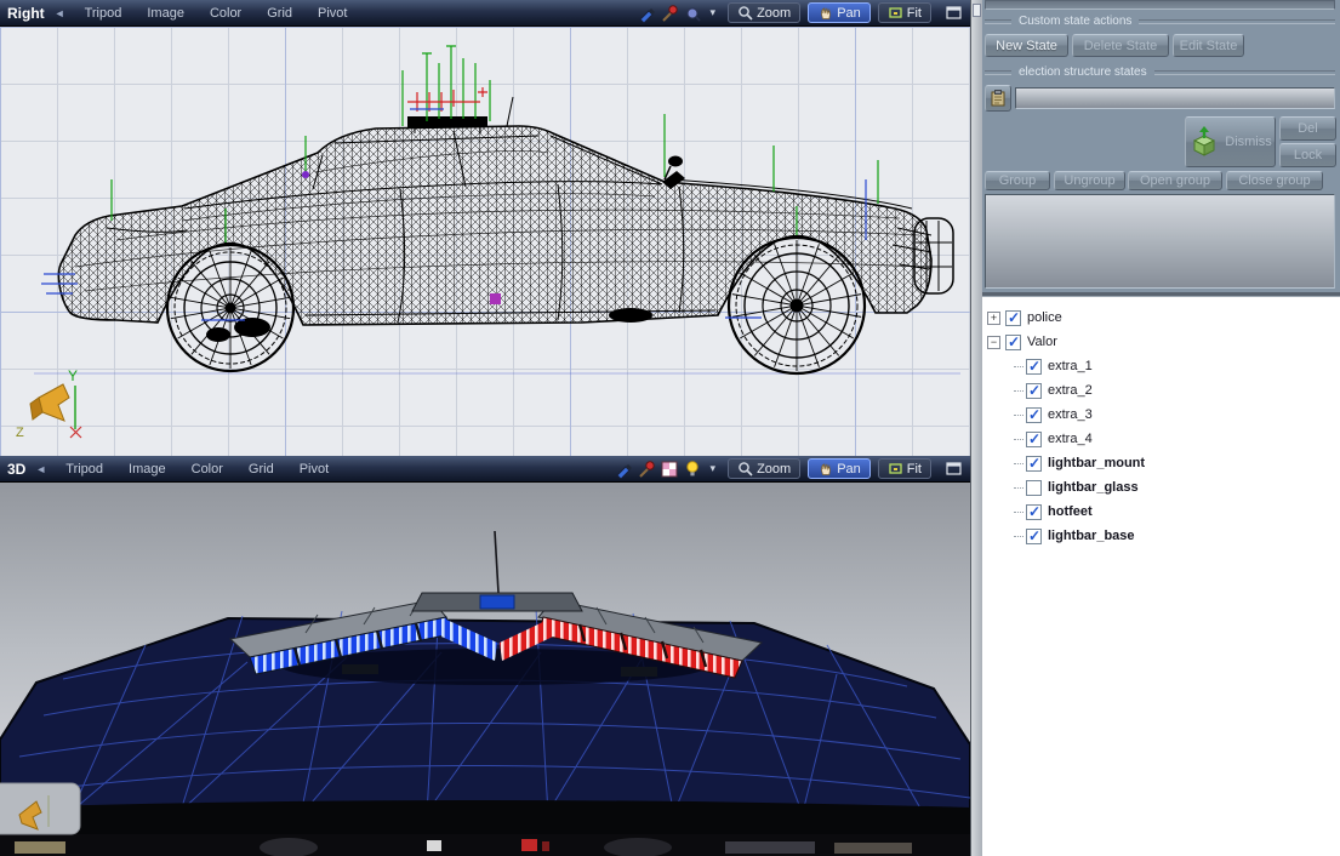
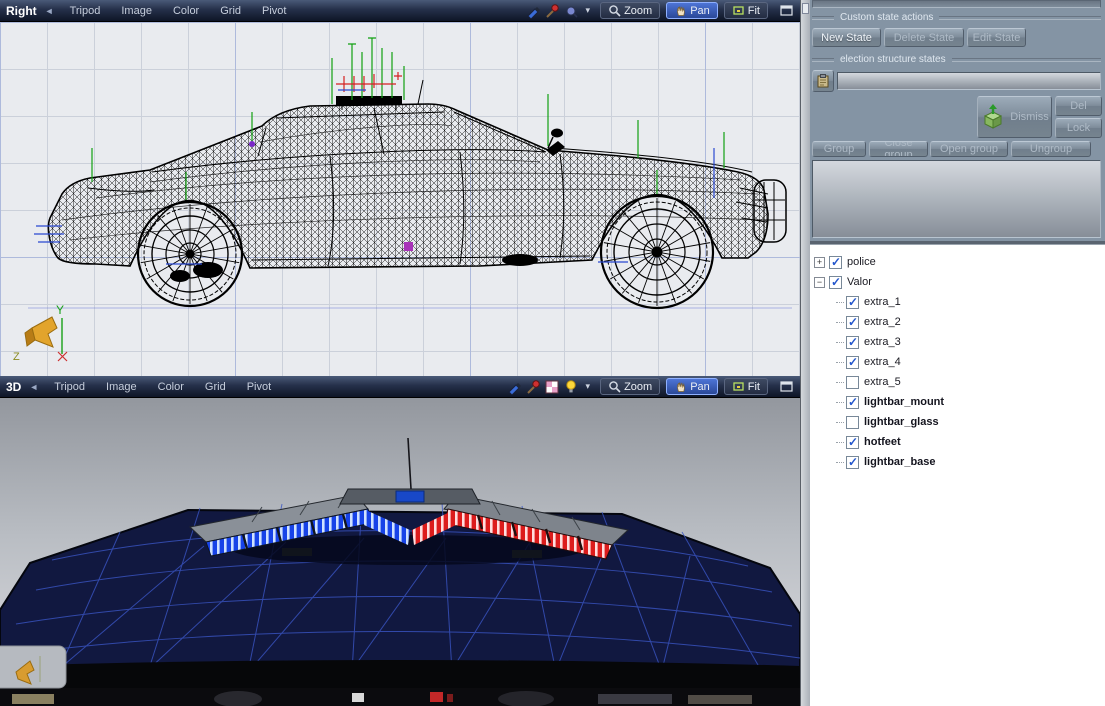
  Right
  ◄
  Tripod
  Image
  Color
  Grid
  Pivot
  ▾
  Zoom
  Pan
  Fit
  Y
  Z
  3D
  ◄
  Tripod
  Image
  Color
  Grid
  Pivot
  ▾
  Zoom
  Pan
  Fit
  Custom state actions
  New State
  Delete State
  Edit State
  election structure states
  Dismiss
  Del
  Lock
  Group
- Ungroup
+ Close group
  Open group
- Close group
+ Ungroup
  +
  police
  −
  Valor
  extra_1
  extra_2
  extra_3
  extra_4
+ extra_5
  lightbar_mount
  lightbar_glass
  hotfeet
  lightbar_base
